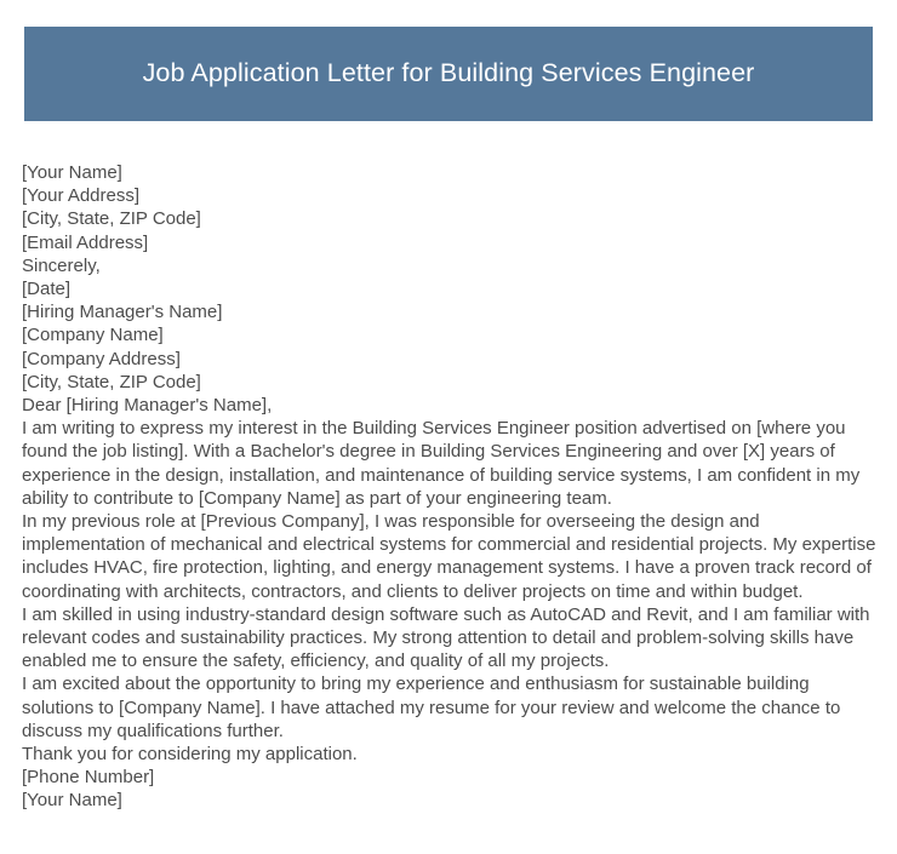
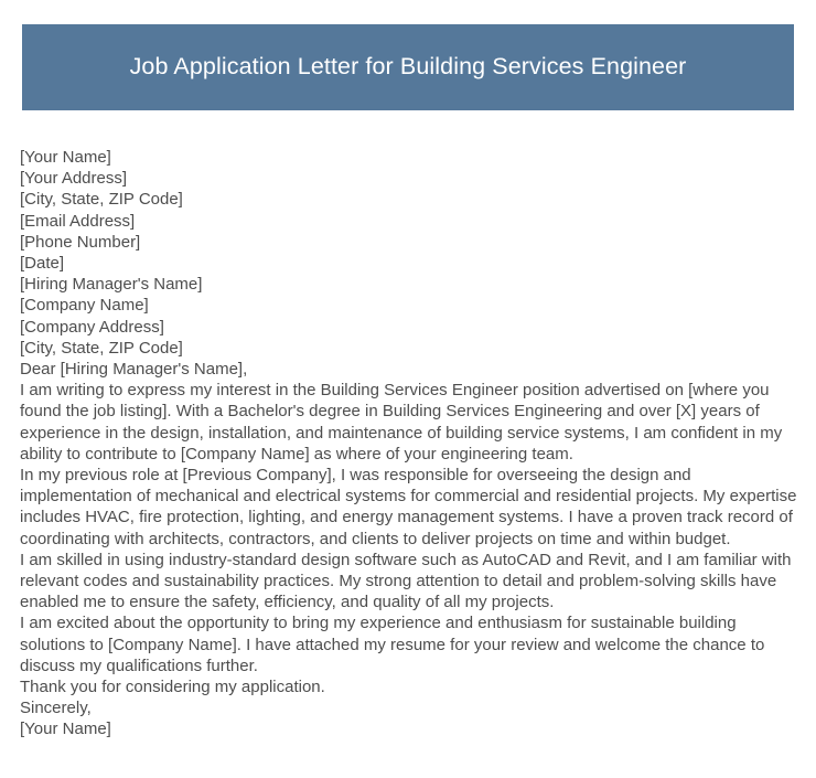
  Job Application Letter for Building Services Engineer
  [Your Name]
  [Your Address]
  [City, State, ZIP Code]
  [Email Address]
- Sincerely,
+ [Phone Number]
  [Date]
  [Hiring Manager's Name]
  [Company Name]
  [Company Address]
  [City, State, ZIP Code]
  Dear [Hiring Manager's Name],
- I am writing to express my interest in the Building Services Engineer position advertised on [where you found the job listing]. With a Bachelor's degree in Building Services Engineering and over [X] years of experience in the design, installation, and maintenance of building service systems, I am confident in my ability to contribute to [Company Name] as part of your engineering team.
+ I am writing to express my interest in the Building Services Engineer position advertised on [where you found the job listing]. With a Bachelor's degree in Building Services Engineering and over [X] years of experience in the design, installation, and maintenance of building service systems, I am confident in my ability to contribute to [Company Name] as where of your engineering team.
  In my previous role at [Previous Company], I was responsible for overseeing the design and implementation of mechanical and electrical systems for commercial and residential projects. My expertise includes HVAC, fire protection, lighting, and energy management systems. I have a proven track record of coordinating with architects, contractors, and clients to deliver projects on time and within budget.
  I am skilled in using industry-standard design software such as AutoCAD and Revit, and I am familiar with relevant codes and sustainability practices. My strong attention to detail and problem-solving skills have enabled me to ensure the safety, efficiency, and quality of all my projects.
  I am excited about the opportunity to bring my experience and enthusiasm for sustainable building solutions to [Company Name]. I have attached my resume for your review and welcome the chance to discuss my qualifications further.
  Thank you for considering my application.
- [Phone Number]
+ Sincerely,
  [Your Name]
